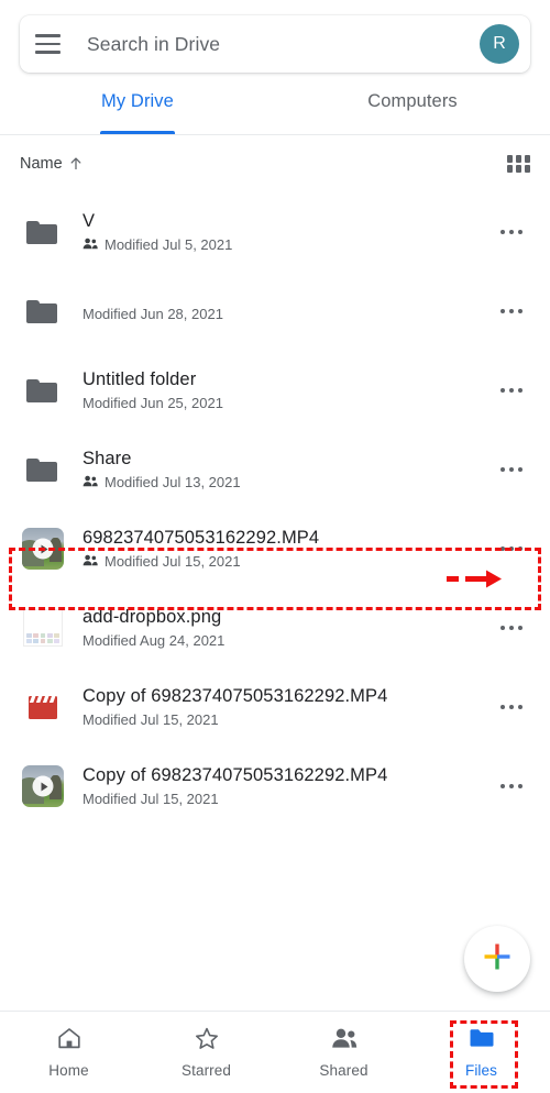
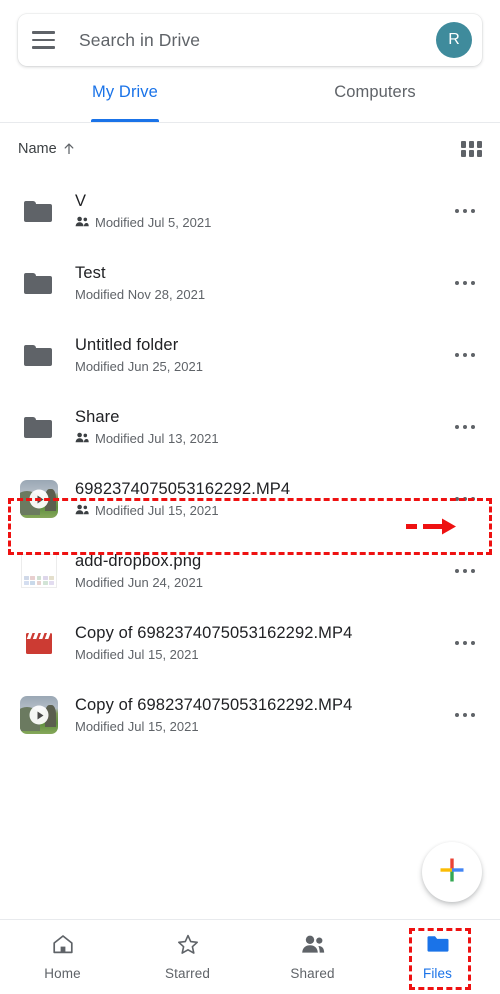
  Search in Drive
  R
  My Drive
  Computers
  Name
  V
  Modified Jul 5, 2021
+ Test
- Modified Jun 28, 2021
+ Modified Nov 28, 2021
  Untitled folder
  Modified Jun 25, 2021
  Share
  Modified Jul 13, 2021
  6982374075053162292.MP4
  Modified Jul 15, 2021
  add-dropbox.png
- Modified Aug 24, 2021
+ Modified Jun 24, 2021
  Copy of 6982374075053162292.MP4
  Modified Jul 15, 2021
  Copy of 6982374075053162292.MP4
  Modified Jul 15, 2021
  Home
  Starred
  Shared
  Files
